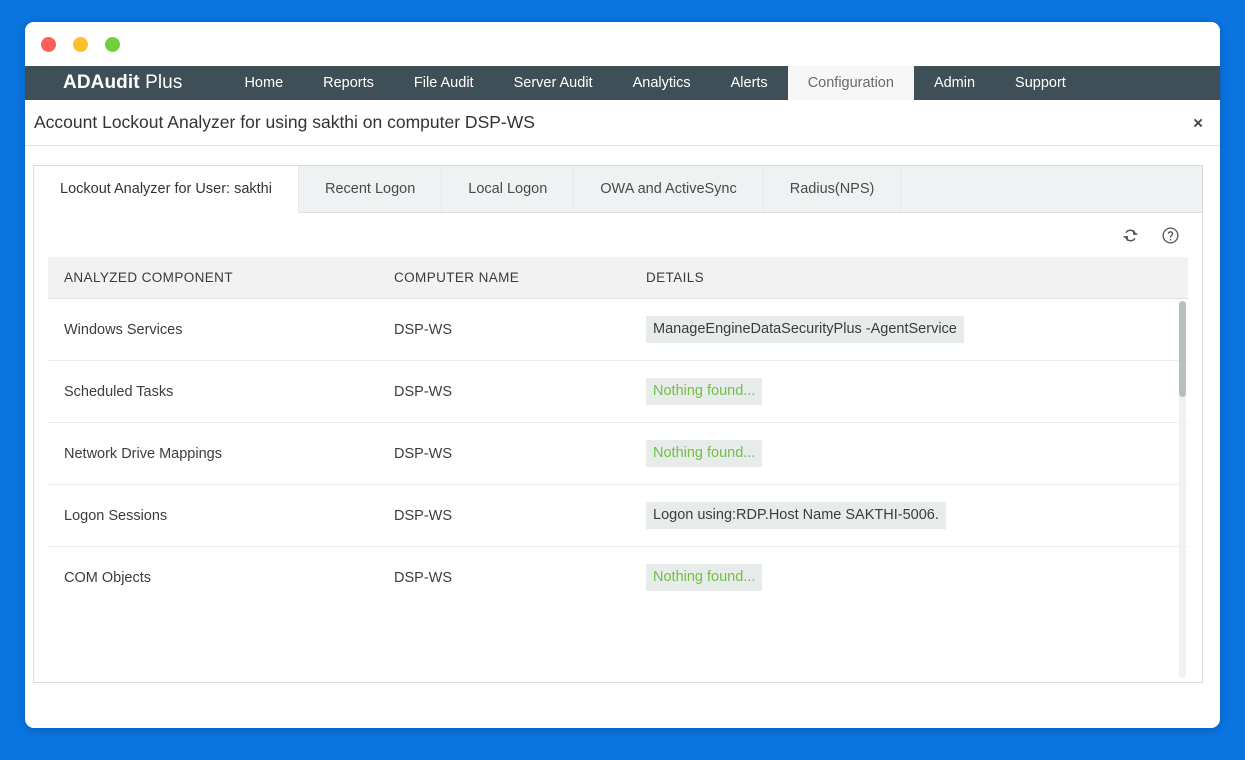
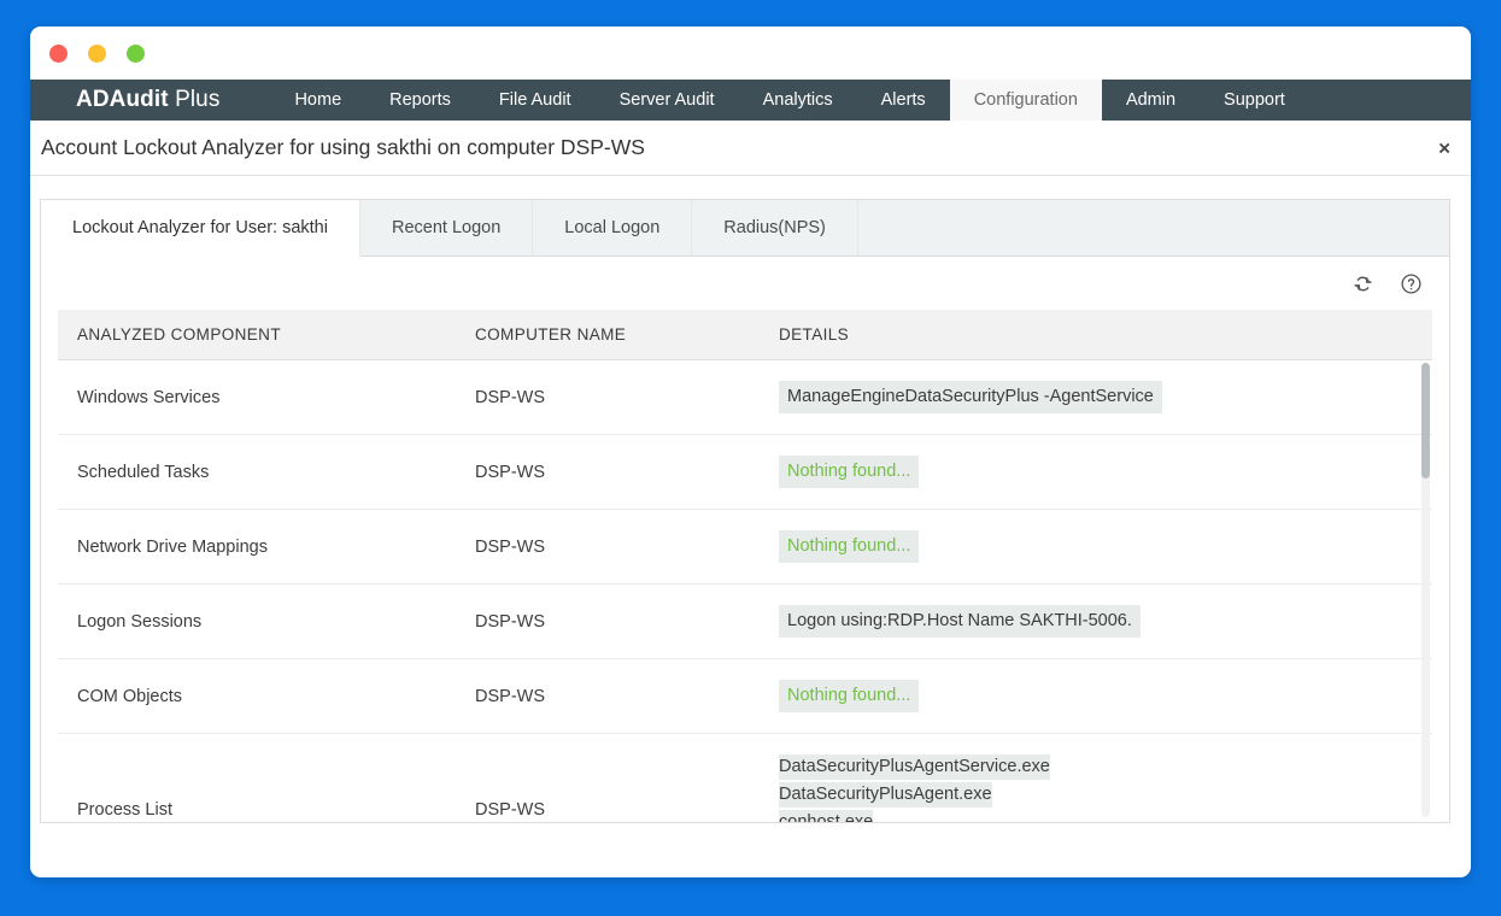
  ADAudit Plus
  Home
  Reports
  File Audit
  Server Audit
  Analytics
  Alerts
  Configuration
  Admin
  Support
  Account Lockout Analyzer for using sakthi on computer DSP-WS
  ×
  Lockout Analyzer for User: sakthi
  Recent Logon
  Local Logon
- OWA and ActiveSync
  Radius(NPS)
  ANALYZED COMPONENT	COMPUTER NAME	DETAILS
  Windows Services	DSP-WS	ManageEngineDataSecurityPlus -AgentService
  Scheduled Tasks	DSP-WS	Nothing found...
  Network Drive Mappings	DSP-WS	Nothing found...
  Logon Sessions	DSP-WS	Logon using:RDP.Host Name SAKTHI-5006.
  COM Objects	DSP-WS	Nothing found...
+ Process List	DSP-WS
+ DataSecurityPlusAgentService.exe
+ DataSecurityPlusAgent.exe
